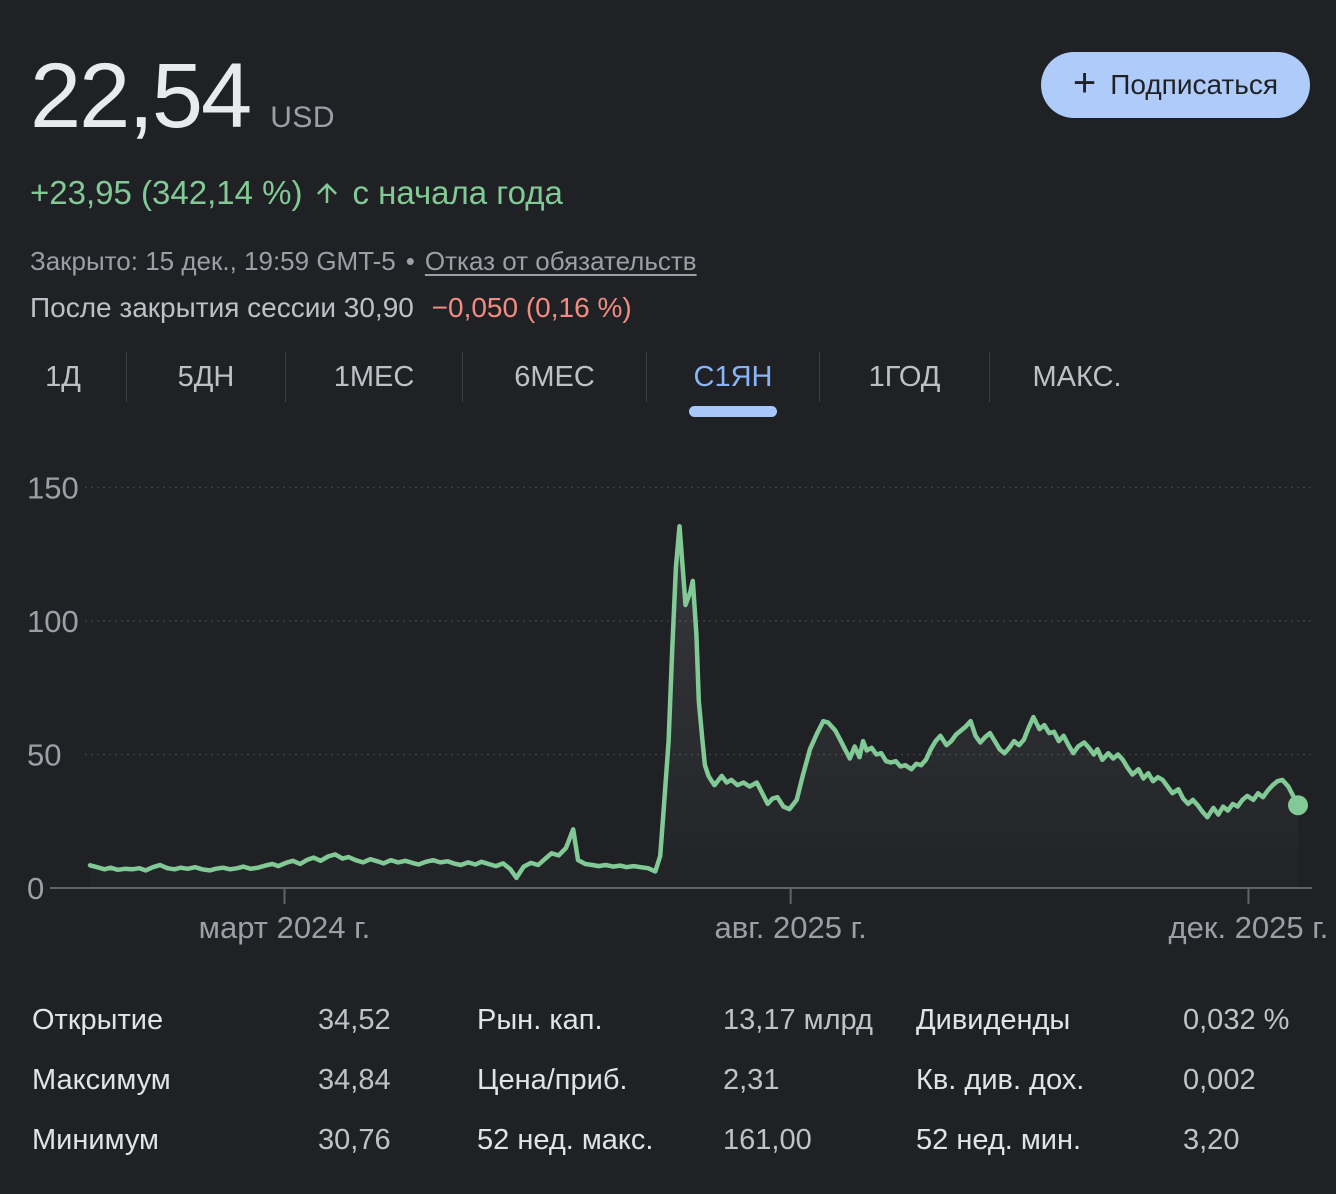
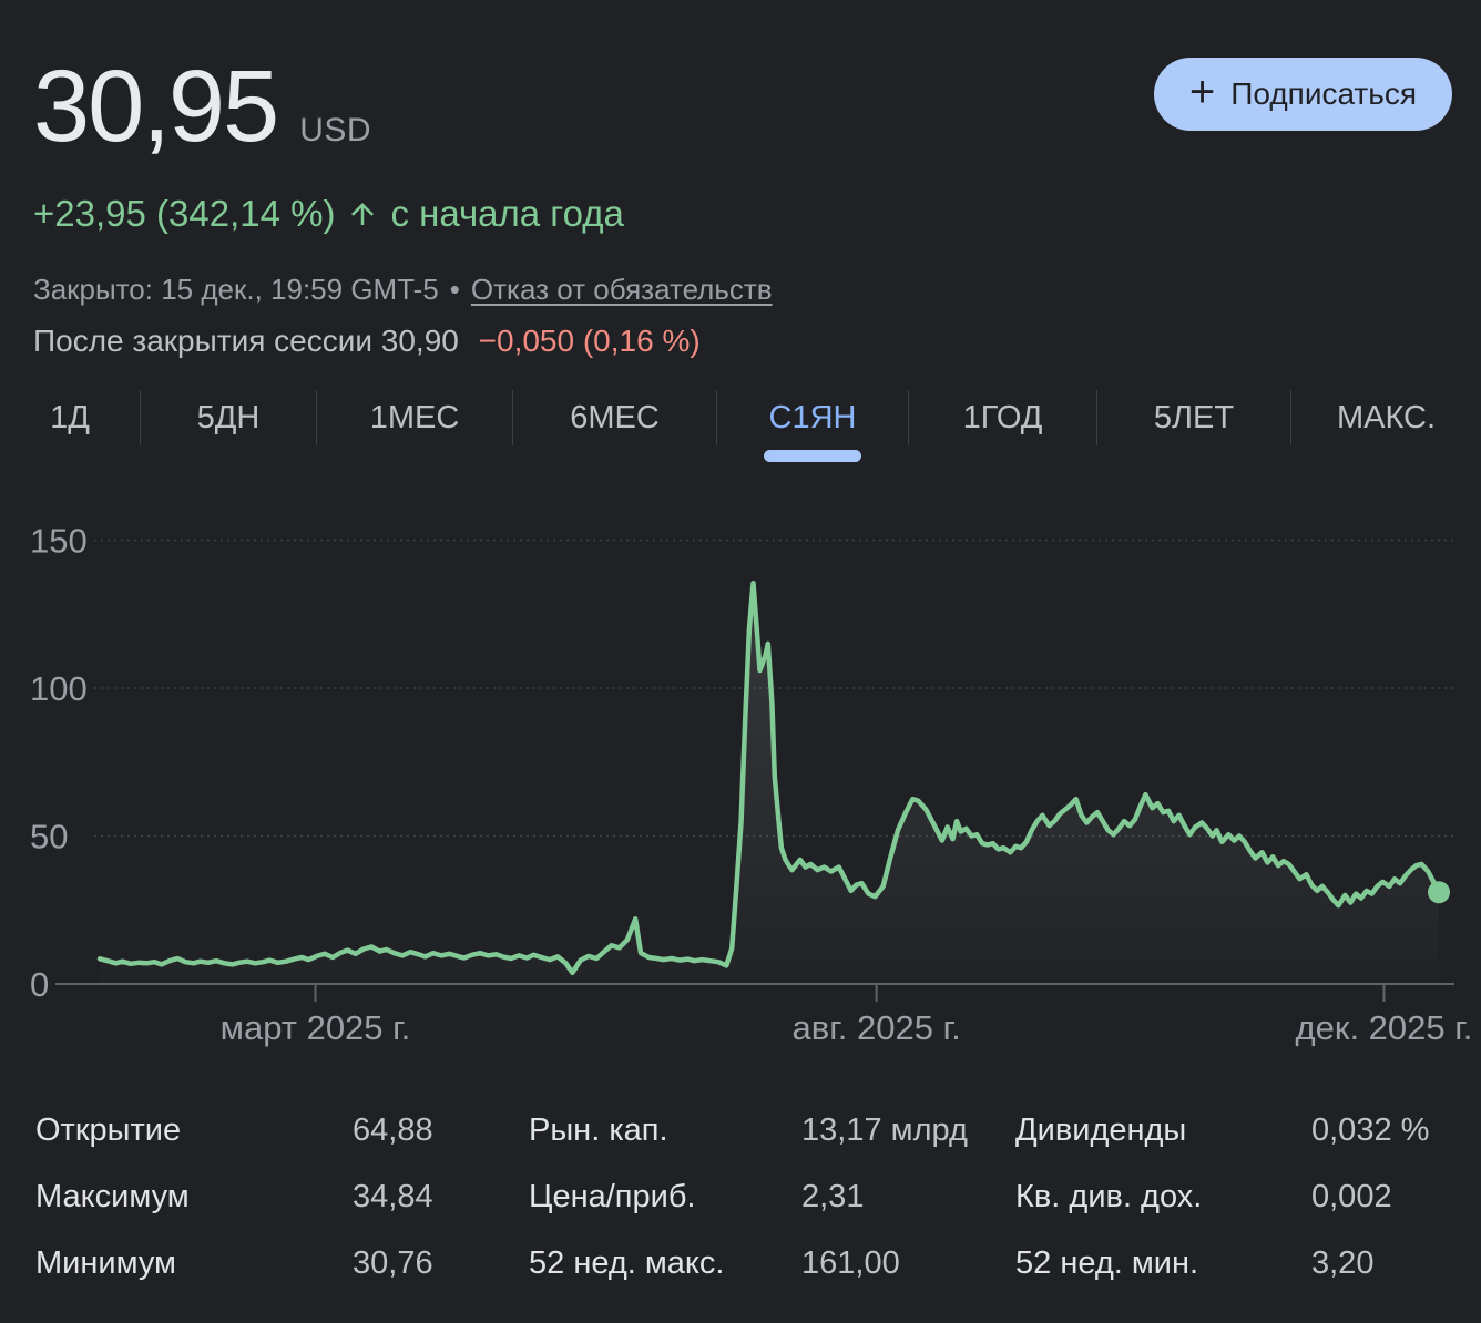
- 22,54
+ 30,95
  USD
  +
  Подписаться
  +23,95 (342,14 %)
  с начала года
  Закрыто: 15 дек., 19:59 GMT-5 • Отказ от обязательств
  После закрытия сессии 30,90 −0,050 (0,16 %)
  1Д
  5ДН
  1МЕС
  6МЕС
  С1ЯН
  1ГОД
+ 5ЛЕТ
  МАКС.
  0
  50
  100
  150
- март 2024 г.
+ март 2025 г.
  авг. 2025 г.
  дек. 2025 г.
  Открытие
- 34,52
+ 64,88
  Максимум
  34,84
  Минимум
  30,76
  Рын. кап.
  13,17 млрд
  Цена/приб.
  2,31
  52 нед. макс.
  161,00
  Дивиденды
  0,032 %
  Кв. див. дох.
  0,002
  52 нед. мин.
  3,20
